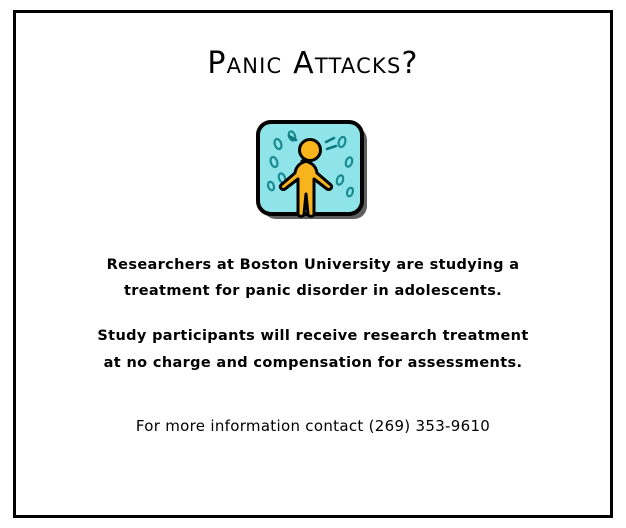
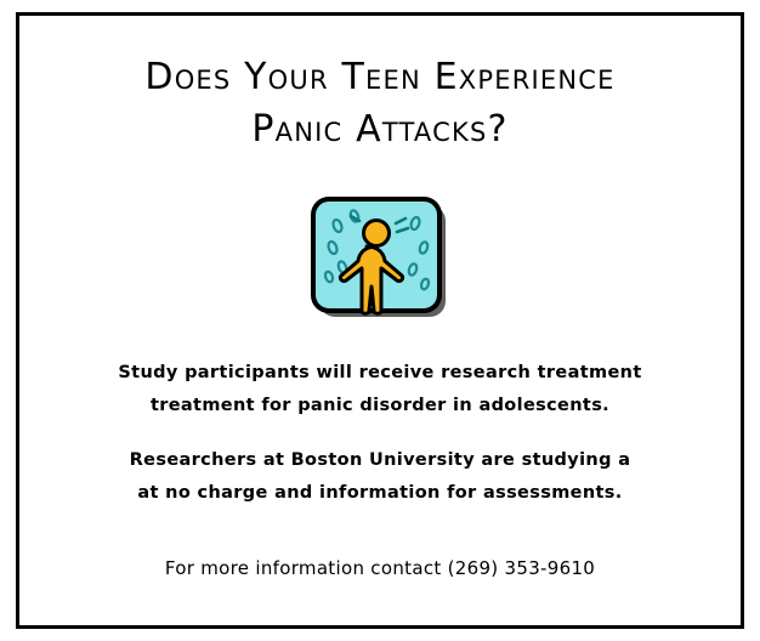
+ Does Your Teen Experience
  Panic Attacks?
- Researchers at Boston University are studying a
+ Study participants will receive research treatment
  treatment for panic disorder in adolescents.
- Study participants will receive research treatment
+ Researchers at Boston University are studying a
- at no charge and compensation for assessments.
+ at no charge and information for assessments.
  For more information contact (269) 353-9610
